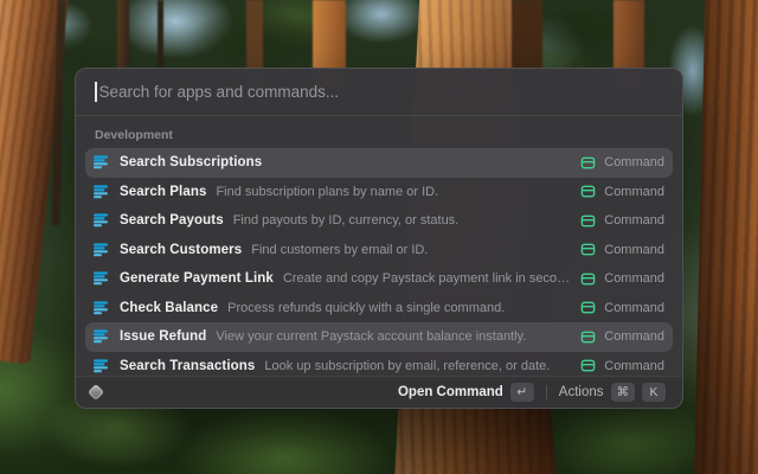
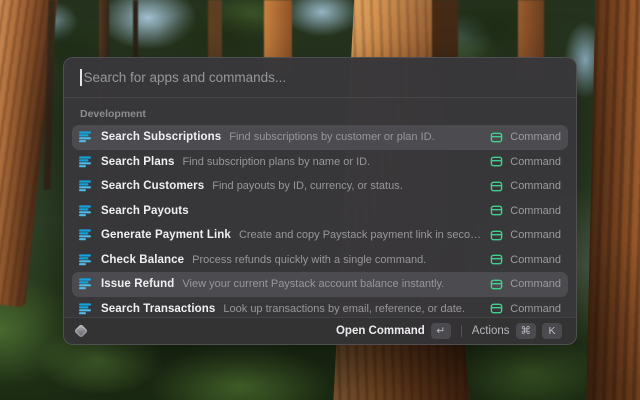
  Search for apps and commands...
  Development
  Search Subscriptions
+ Find subscriptions by customer or plan ID.
  Command
  Search Plans
  Find subscription plans by name or ID.
  Command
- Search Payouts
+ Search Customers
  Find payouts by ID, currency, or status.
  Command
- Search Customers
+ Search Payouts
- Find customers by email or ID.
  Command
  Generate Payment Link
  Create and copy Paystack payment link in second
  Command
  Check Balance
  Process refunds quickly with a single command.
  Command
  Issue Refund
  View your current Paystack account balance instantly.
  Command
  Search Transactions
- Look up subscription by email, reference, or date.
+ Look up transactions by email, reference, or date.
  Command
  Open Command
  ↵
  Actions
  ⌘
  K
